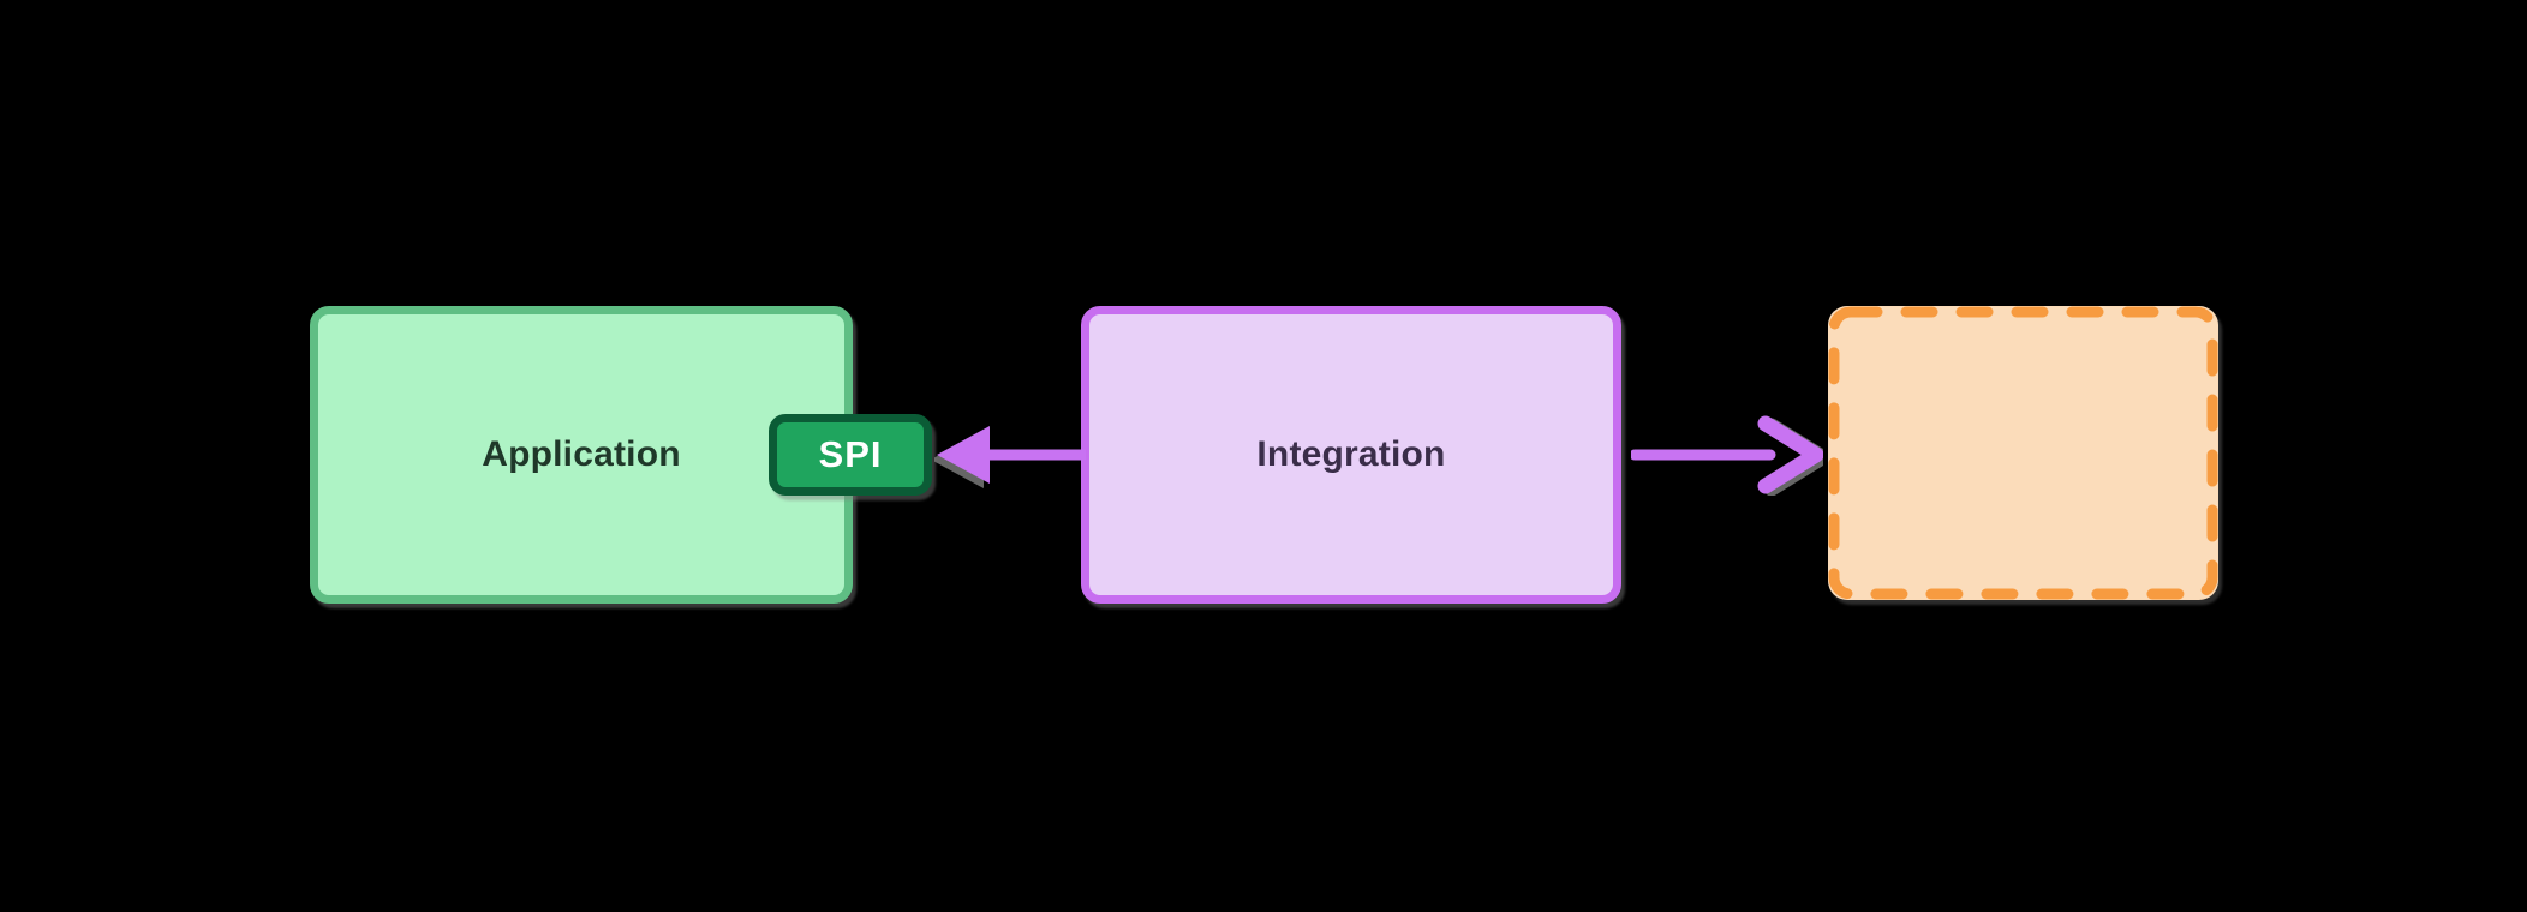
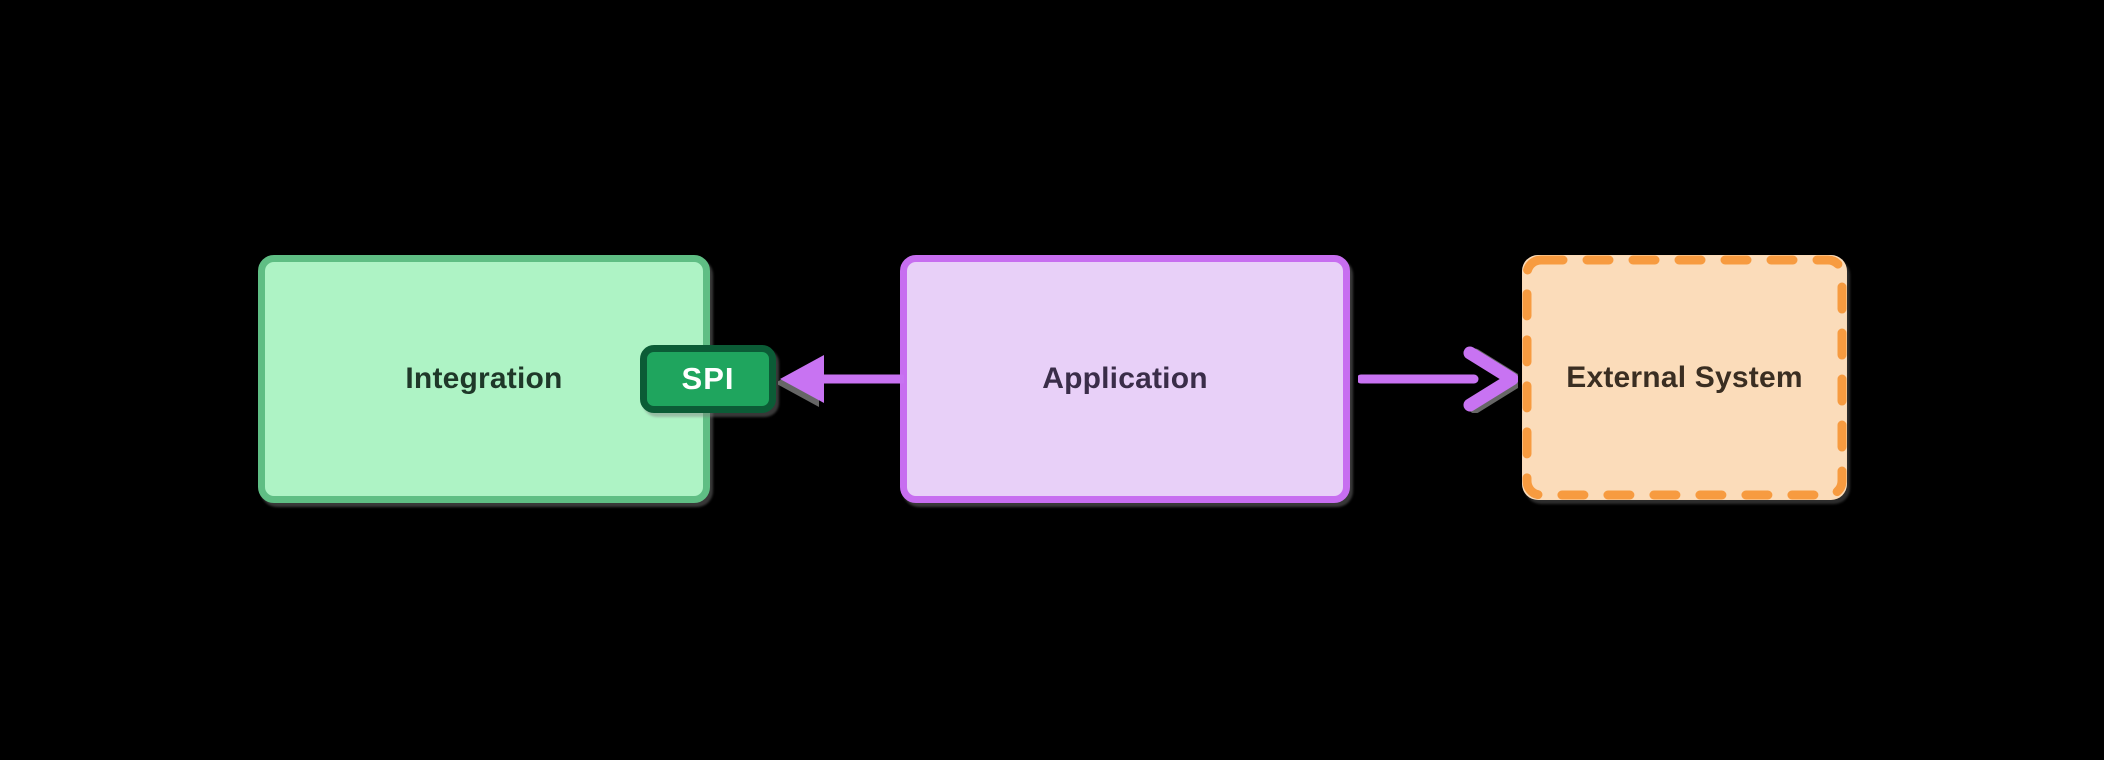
- Application
+ Integration
  SPI
- Integration
+ Application
+ External System
